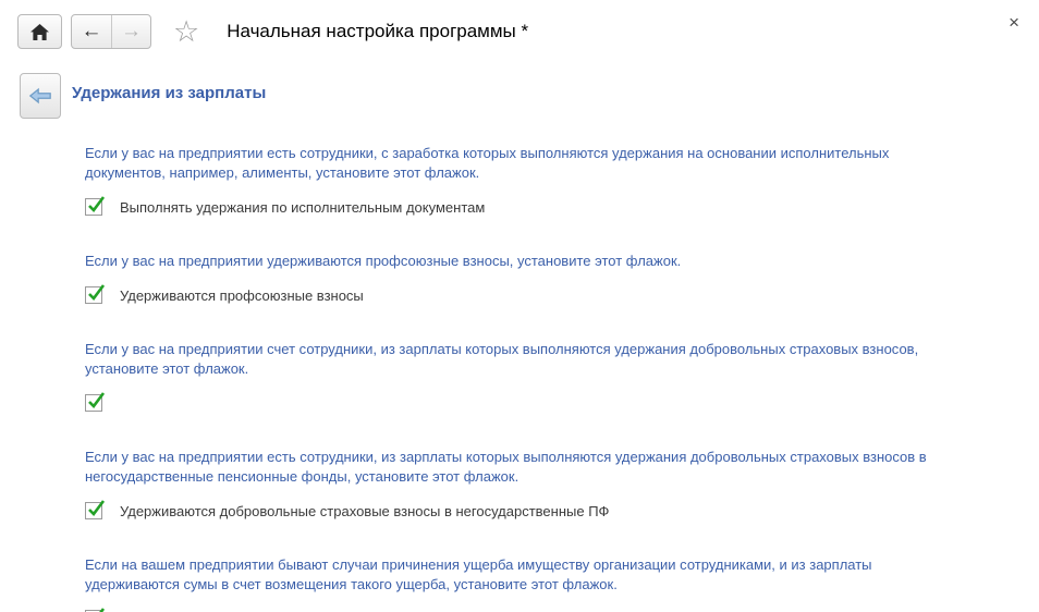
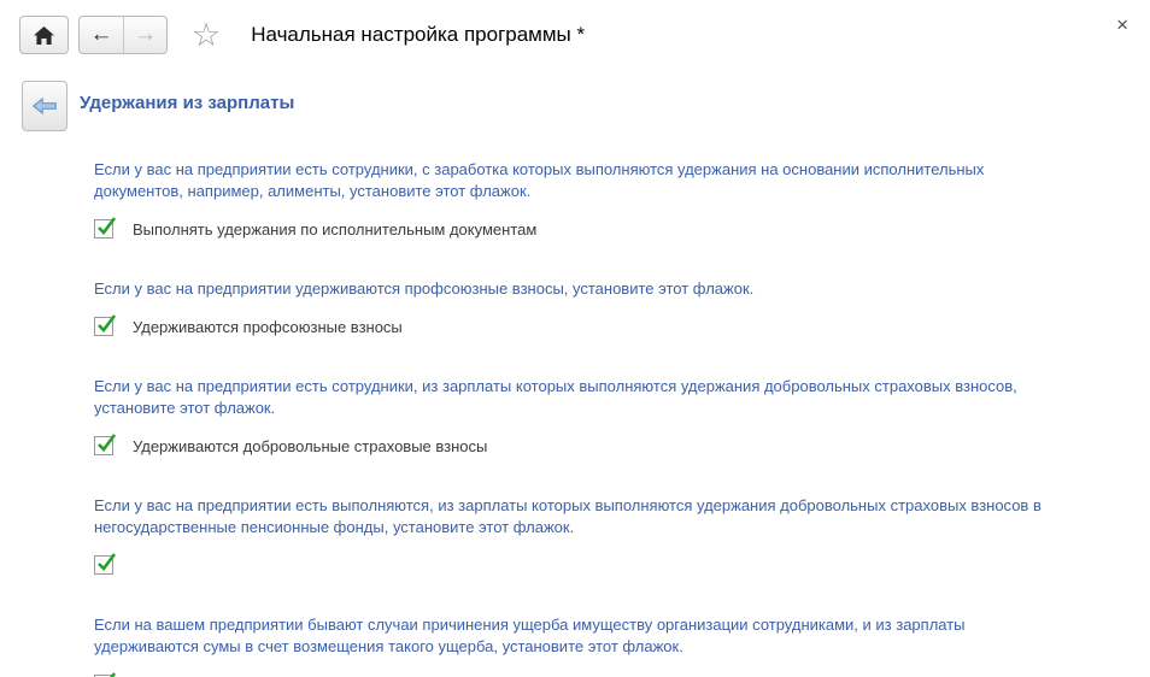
  ←
  →
  ☆
  Начальная настройка программы *
  ×
  Удержания из зарплаты
  Если у вас на предприятии есть сотрудники, с заработка которых выполняются удержания на основании исполнительных документов, например, алименты, установите этот флажок.
  Выполнять удержания по исполнительным документам
  Если у вас на предприятии удерживаются профсоюзные взносы, установите этот флажок.
  Удерживаются профсоюзные взносы
- Если у вас на предприятии счет сотрудники, из зарплаты которых выполняются удержания добровольных страховых взносов, установите этот флажок.
+ Если у вас на предприятии есть сотрудники, из зарплаты которых выполняются удержания добровольных страховых взносов, установите этот флажок.
+ Удерживаются добровольные страховые взносы
- Если у вас на предприятии есть сотрудники, из зарплаты которых выполняются удержания добровольных страховых взносов в негосударственные пенсионные фонды, установите этот флажок.
+ Если у вас на предприятии есть выполняются, из зарплаты которых выполняются удержания добровольных страховых взносов в негосударственные пенсионные фонды, установите этот флажок.
- Удерживаются добровольные страховые взносы в негосударственные ПФ
  Если на вашем предприятии бывают случаи причинения ущерба имуществу организации сотрудниками, и из зарплаты удерживаются сумы в счет возмещения такого ущерба, установите этот флажок.
